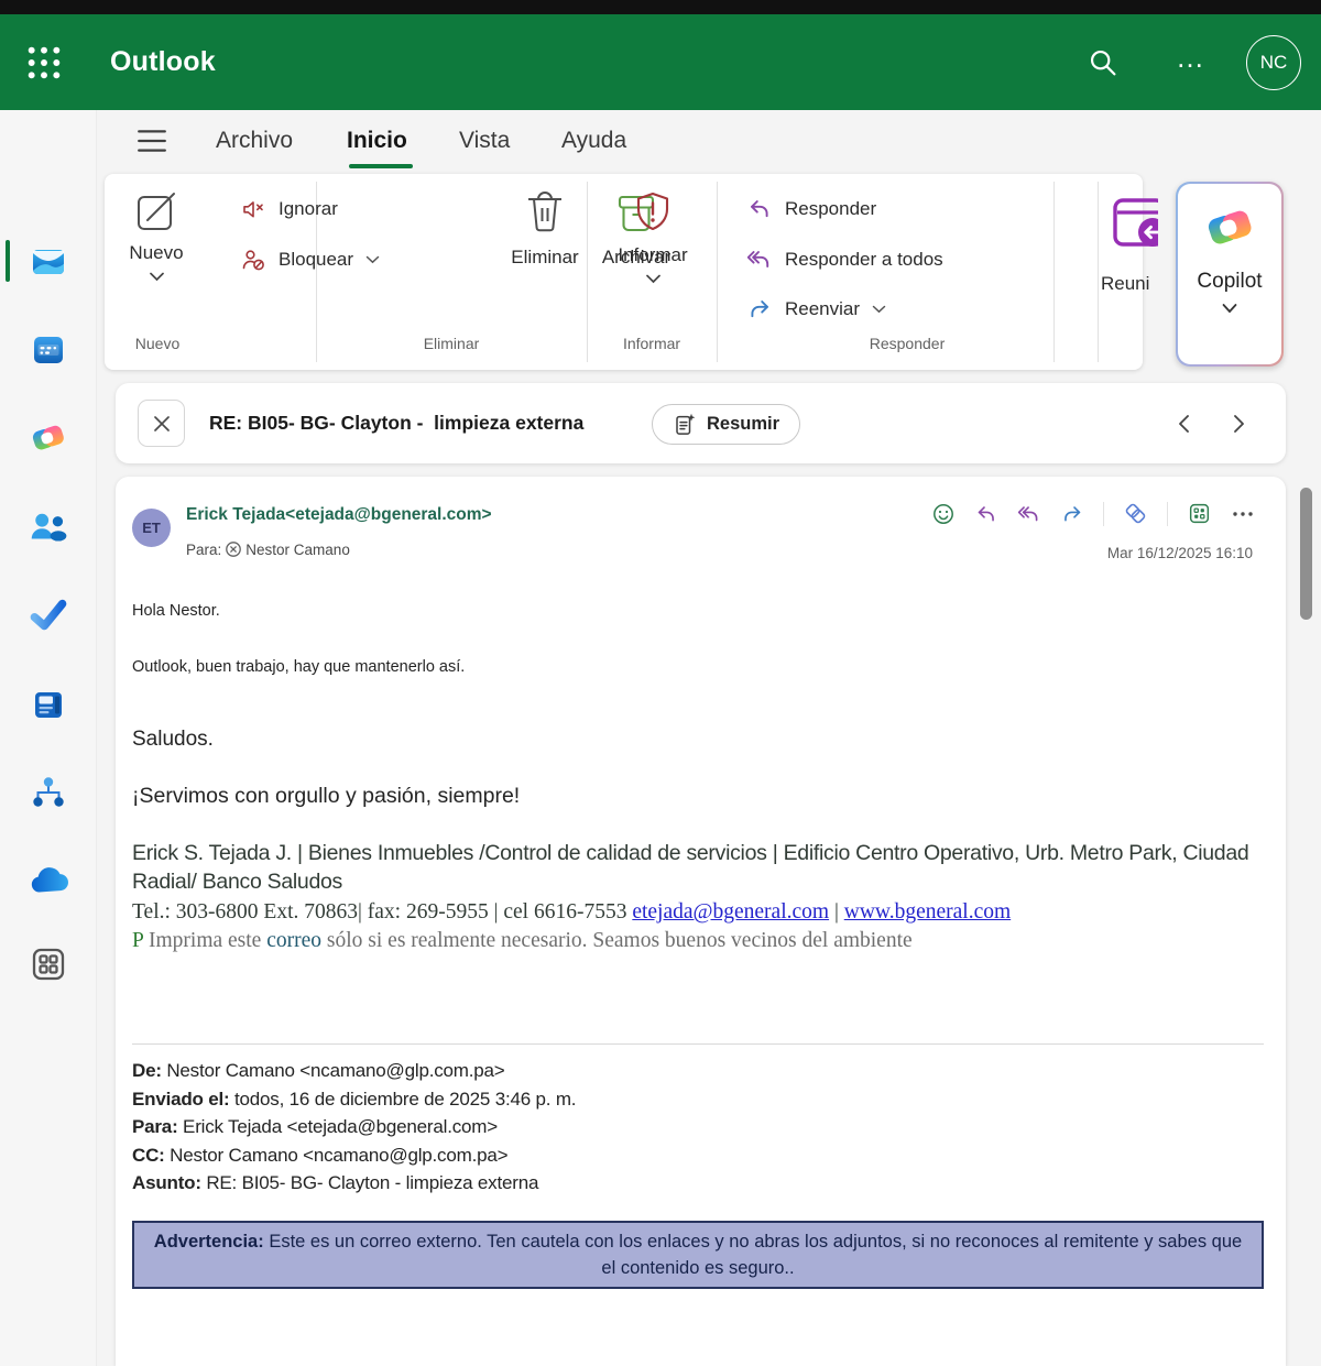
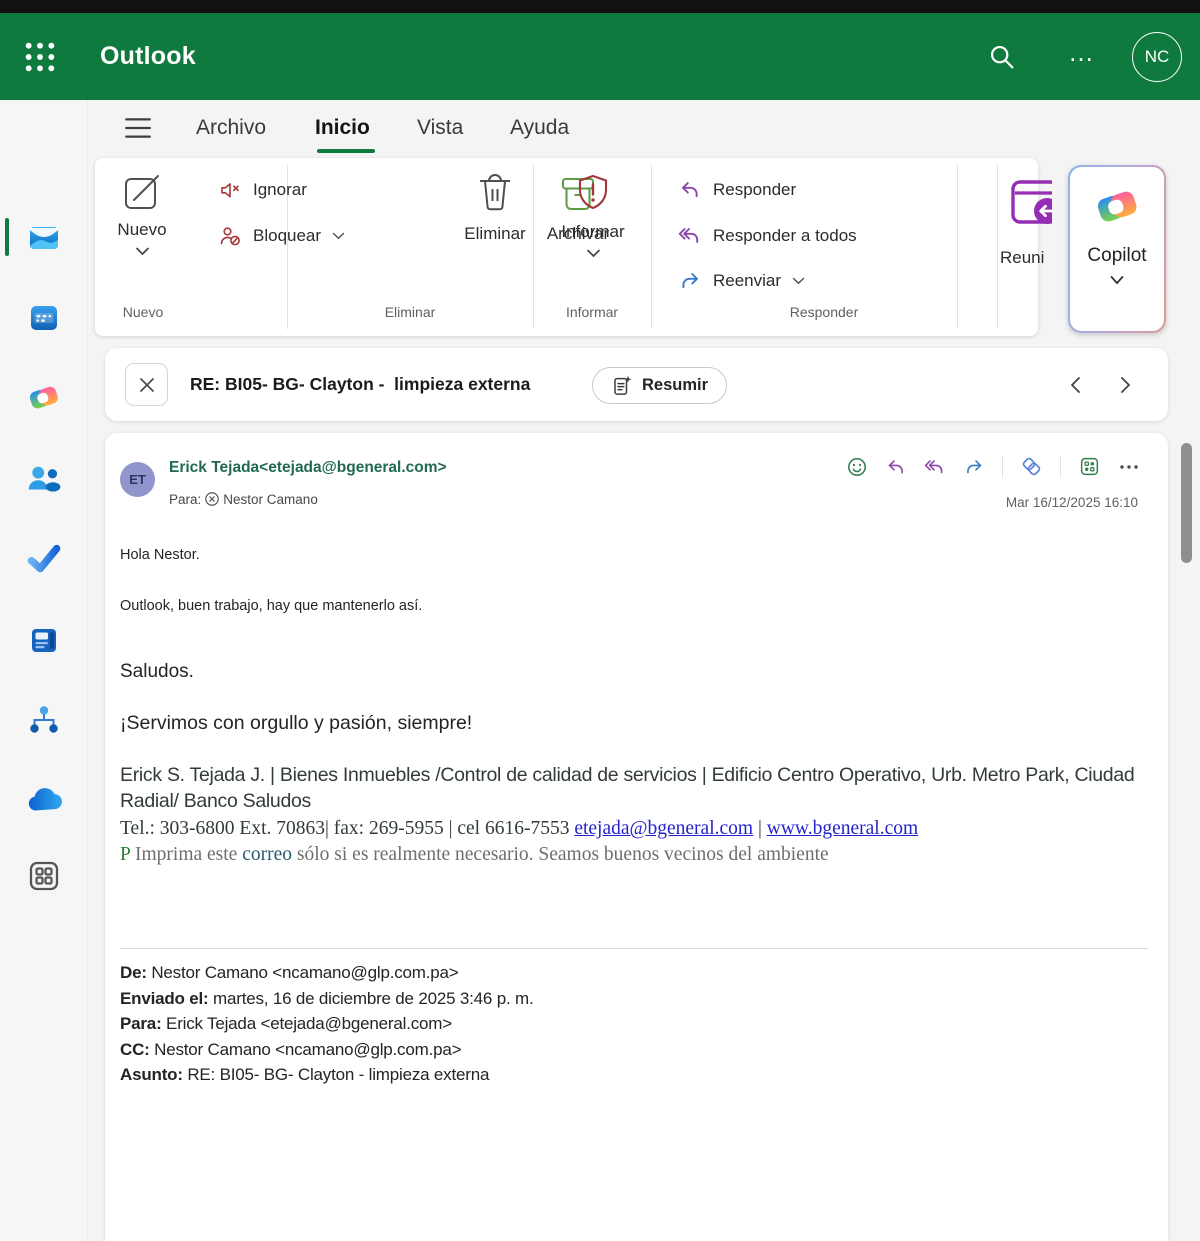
  Outlook
  …
  NC
  Archivo
  Inicio
  Vista
  Ayuda
  Nuevo
  Nuevo
  Ignorar
  Bloquear
  Eliminar
  Archivar
  Eliminar
  Informar
  Informar
  Responder
  Responder a todos
  Reenviar
  Responder
  Reuni
  Copilot
  RE: BI05- BG- Clayton - limpieza externa
  Resumir
  ET
  Erick Tejada<etejada@bgeneral.com>
  Para:
  Nestor Camano
  Mar 16/12/2025 16:10
  Hola Nestor.
  Outlook, buen trabajo, hay que mantenerlo así.
  Saludos.
  ¡Servimos con orgullo y pasión, siempre!
  Erick S. Tejada J. | Bienes Inmuebles /Control de calidad de servicios | Edificio Centro Operativo, Urb. Metro Park, Ciudad Radial/ Banco Saludos
  Tel.: 303-6800 Ext. 70863| fax: 269-5955 | cel 6616-7553 etejada@bgeneral.com | www.bgeneral.com
  P Imprima este correo sólo si es realmente necesario. Seamos buenos vecinos del ambiente
  De: Nestor Camano <ncamano@glp.com.pa>
- Enviado el: todos, 16 de diciembre de 2025 3:46 p. m.
+ Enviado el: martes, 16 de diciembre de 2025 3:46 p. m.
  Para: Erick Tejada <etejada@bgeneral.com>
  CC: Nestor Camano <ncamano@glp.com.pa>
  Asunto: RE: BI05- BG- Clayton - limpieza externa
- Advertencia: Este es un correo externo. Ten cautela con los enlaces y no abras los adjuntos, si no reconoces al remitente y sabes que el contenido es seguro..
